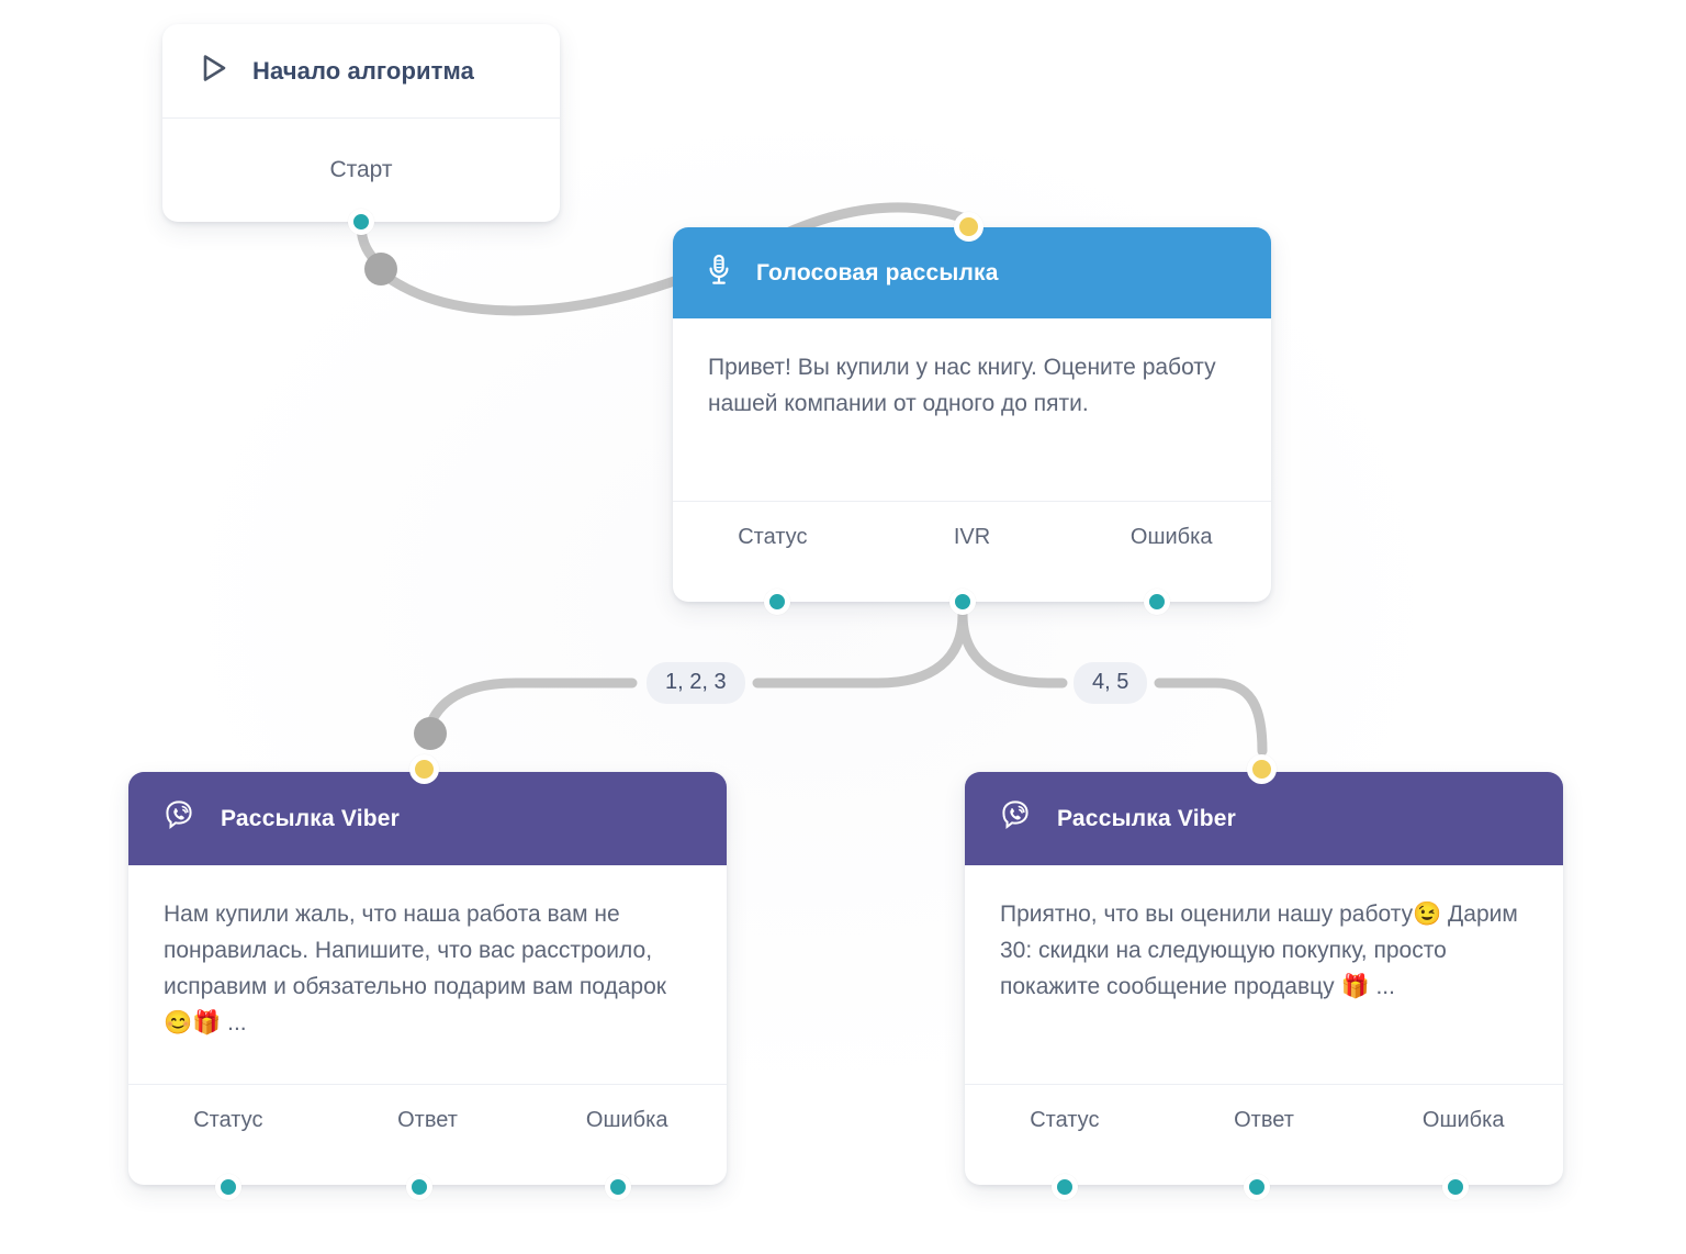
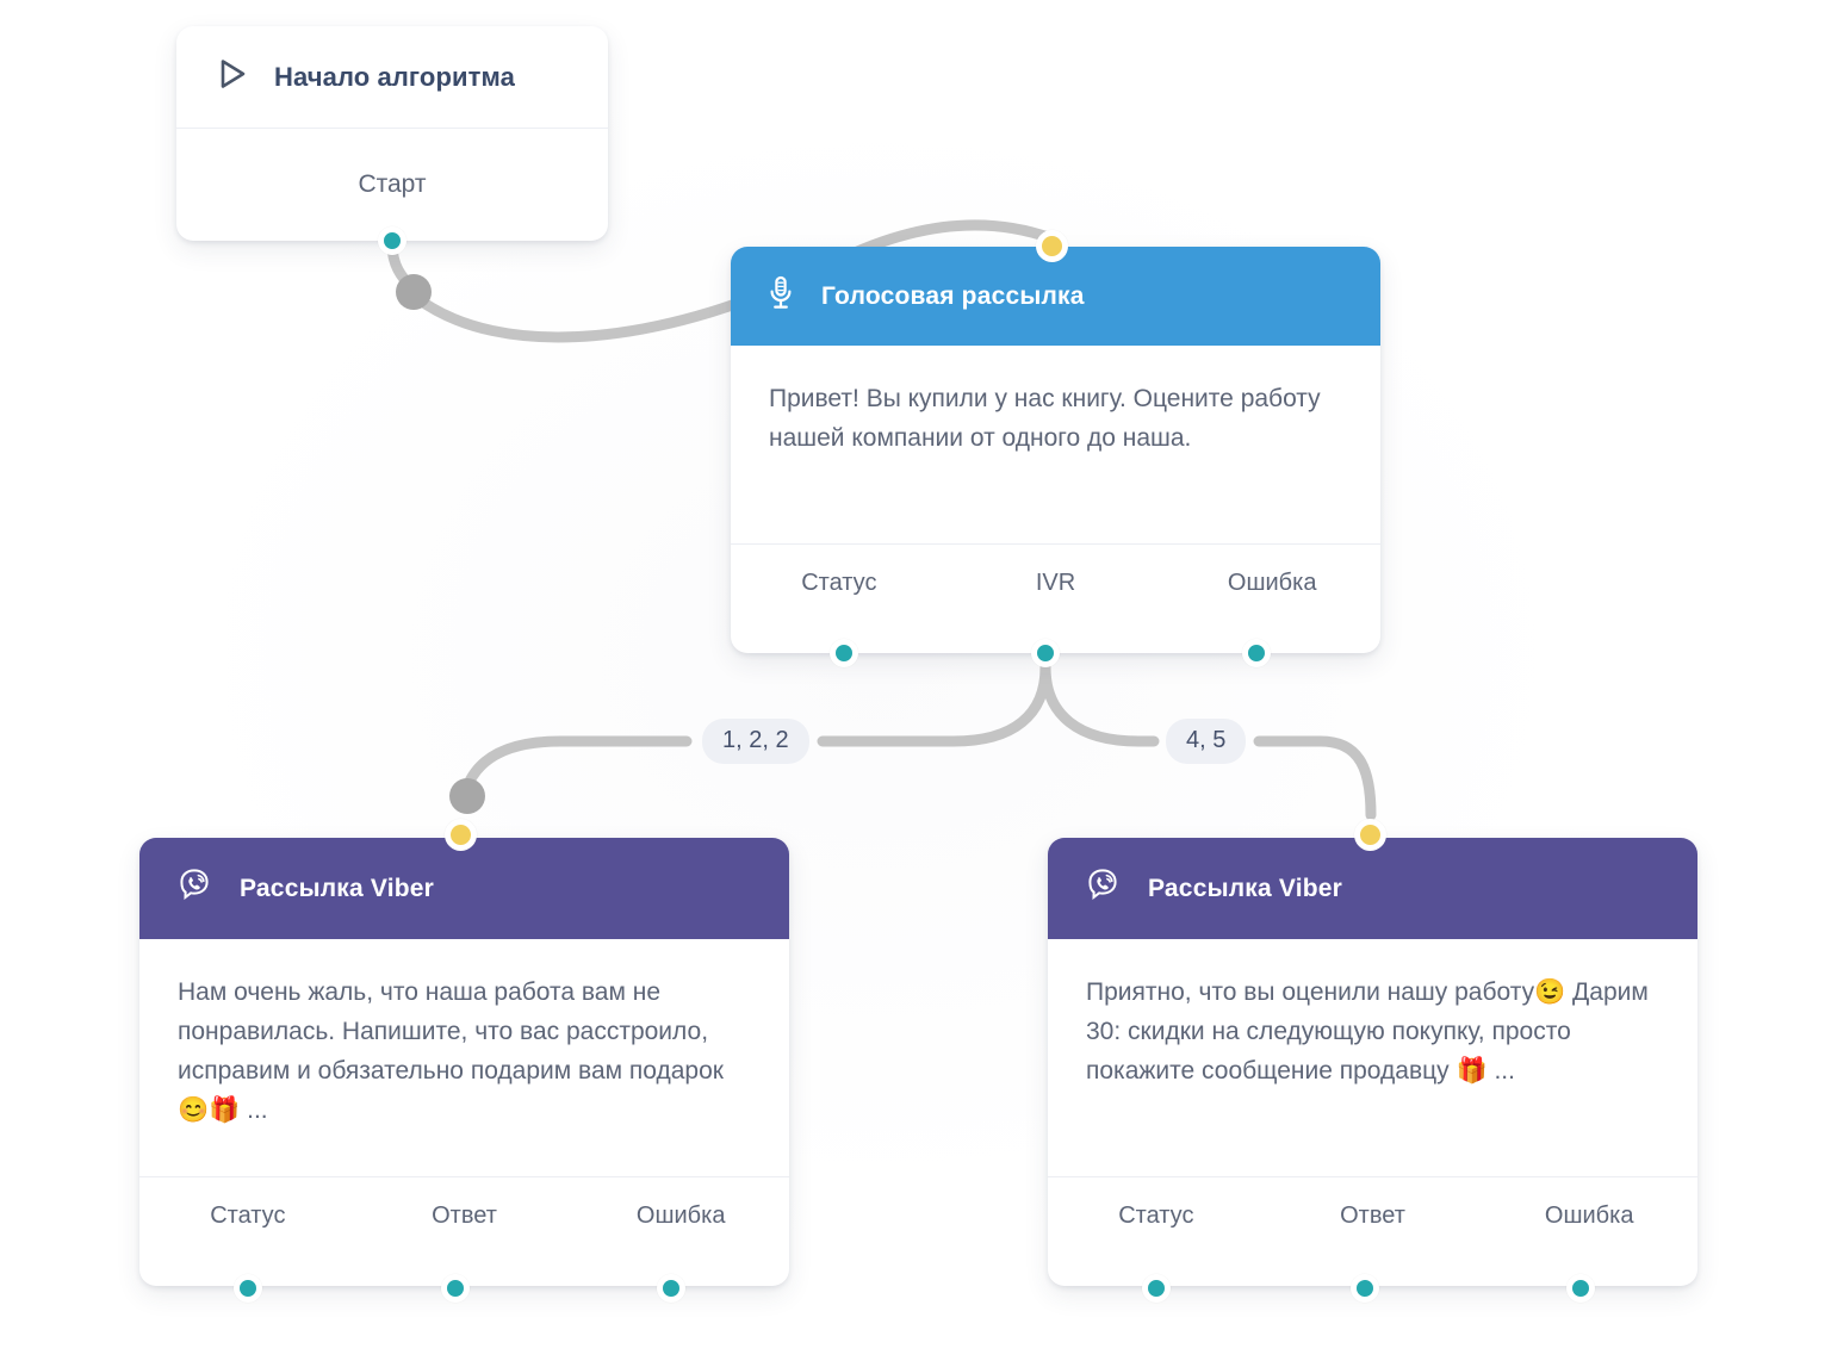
  Начало алгоритма
  Старт
  Голосовая рассылка
- Привет! Вы купили у нас книгу. Оцените работу нашей компании от одного до пяти.
+ Привет! Вы купили у нас книгу. Оцените работу нашей компании от одного до наша.
  Статус
  IVR
  Ошибка
- 1, 2, 3
+ 1, 2, 2
  4, 5
  Рассылка Viber
- Нам купили жаль, что наша работа вам не понравилась. Напишите, что вас расстроило, исправим и обязательно подарим вам подарок 😊🎁 ...
+ Нам очень жаль, что наша работа вам не понравилась. Напишите, что вас расстроило, исправим и обязательно подарим вам подарок 😊🎁 ...
  Статус
  Ответ
  Ошибка
  Рассылка Viber
  Приятно, что вы оценили нашу работу😉 Дарим 30: скидки на следующую покупку, просто покажите сообщение продавцу 🎁 ...
  Статус
  Ответ
  Ошибка
